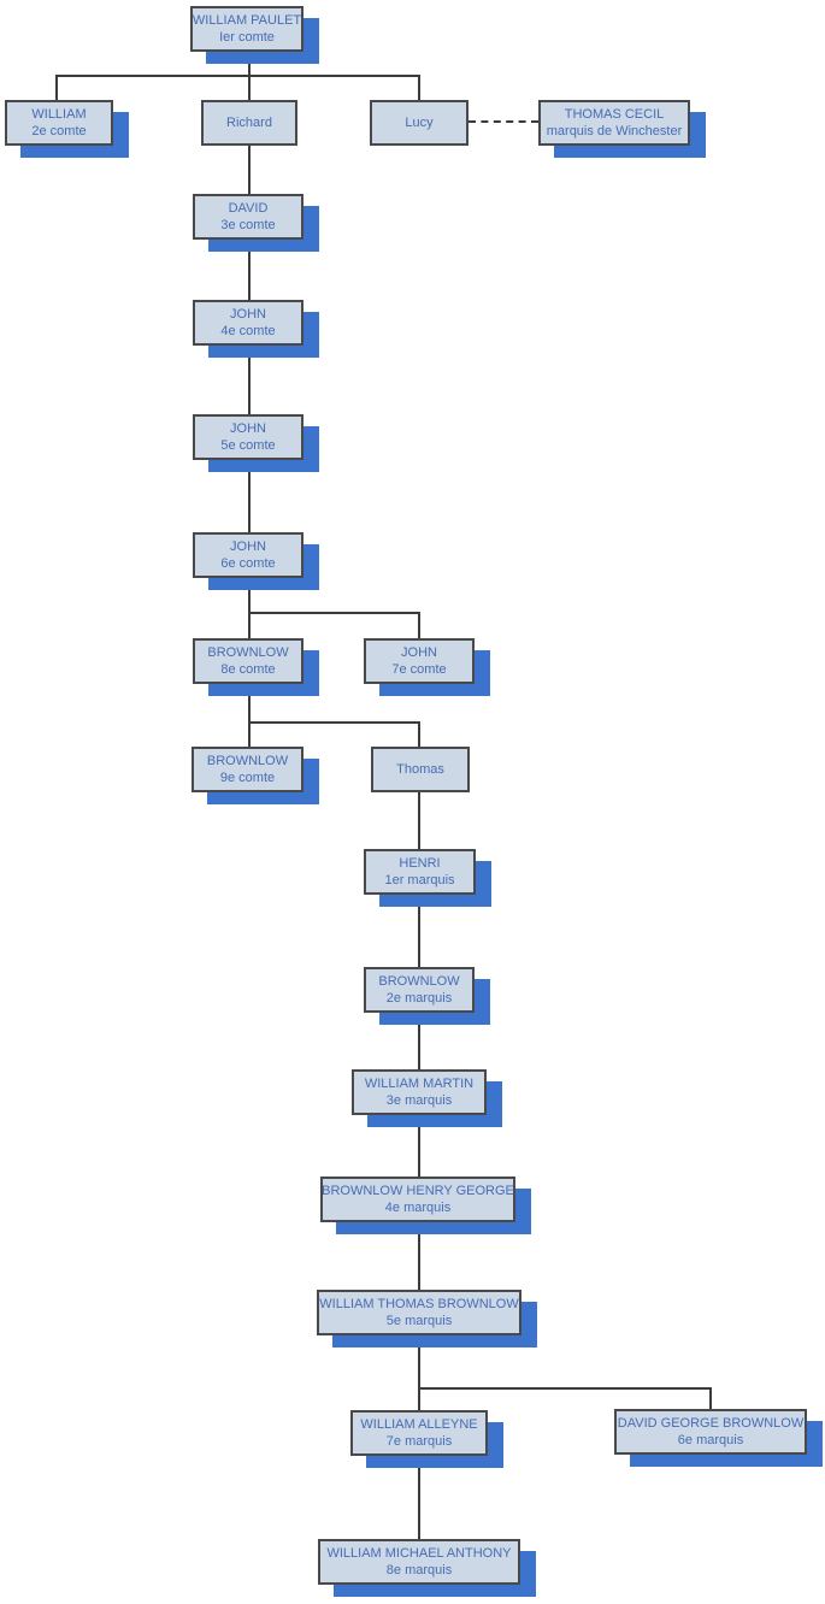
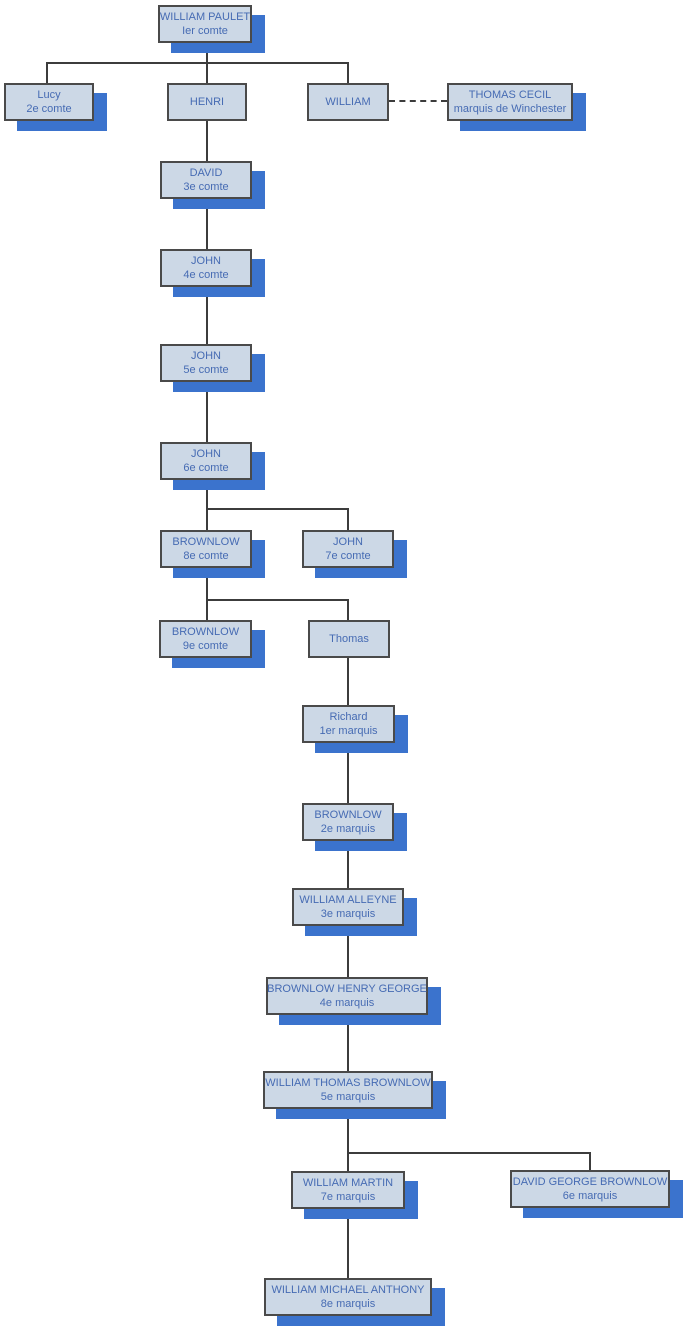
  WILLIAM PAULET
  Ier comte
- WILLIAM
+ Lucy
  2e comte
- Richard
+ HENRI
- Lucy
+ WILLIAM
  THOMAS CECIL
  marquis de Winchester
  DAVID
  3e comte
  JOHN
  4e comte
  JOHN
  5e comte
  JOHN
  6e comte
  BROWNLOW
  8e comte
  JOHN
  7e comte
  BROWNLOW
  9e comte
  Thomas
- HENRI
+ Richard
  1er marquis
  BROWNLOW
  2e marquis
- WILLIAM MARTIN
+ WILLIAM ALLEYNE
  3e marquis
  BROWNLOW HENRY GEORGE
  4e marquis
  WILLIAM THOMAS BROWNLOW
  5e marquis
- WILLIAM ALLEYNE
+ WILLIAM MARTIN
  7e marquis
  DAVID GEORGE BROWNLOW
  6e marquis
  WILLIAM MICHAEL ANTHONY
  8e marquis
